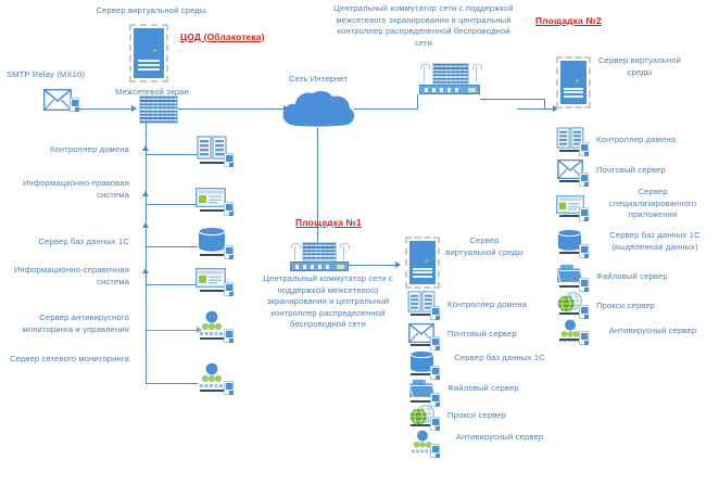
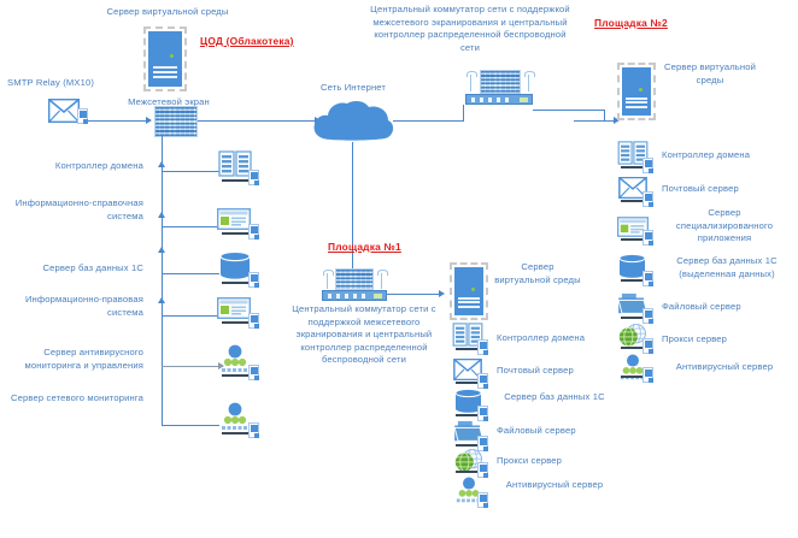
  Сервер виртуальной среды
  ЦОД (Облакотека)
  SMTP Relay (MX10)
  Межсетевой экран
  Контроллер домена
- Информационно-правовая система
+ Информационно-справочная система
  Сервер баз данных 1С
- Информационно-справочная система
+ Информационно-правовая система
  Сервер антивирусного мониторинга и управления
  Сервер сетевого мониторинга
  Сеть Интернет
  Центральный коммутатор сети с поддержкой межсетевого экранирования и центральный контроллер распределенной беспроводной сети
  Площадка №1
  Центральный коммутатор сети с поддержкой межсетевого экранирования и центральный контроллер распределенной беспроводной сети
  Сервер виртуальной среды
  Контроллер домена
  Почтовый сервер
  Сервер баз данных 1С
  Файловый сервер
  Прокси сервер
  Антивирусный сервер
  Площадка №2
  Сервер виртуальной среды
  Контроллер домена
  Почтовый сервер
  Сервер специализированного приложения
  Сервер баз данных 1С (выделенная данных)
  Файловый сервер
  Прокси сервер
  Антивирусный сервер
